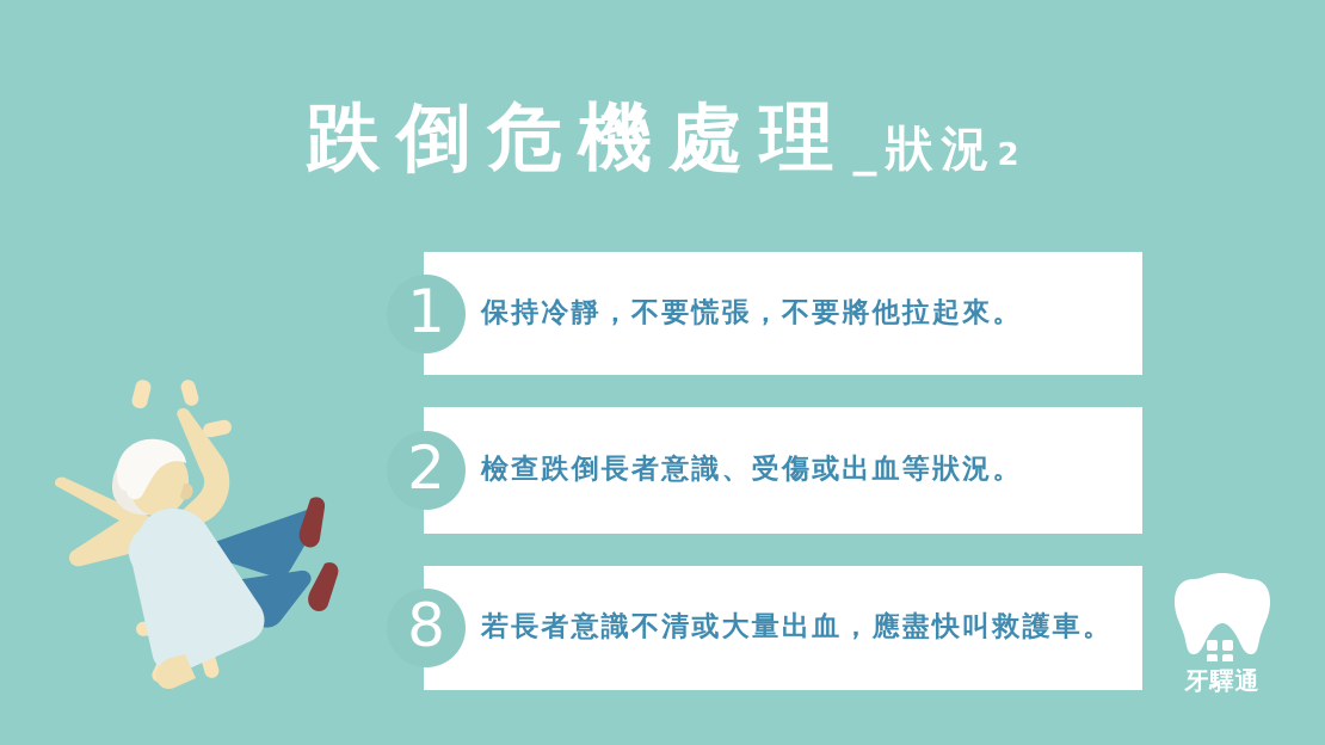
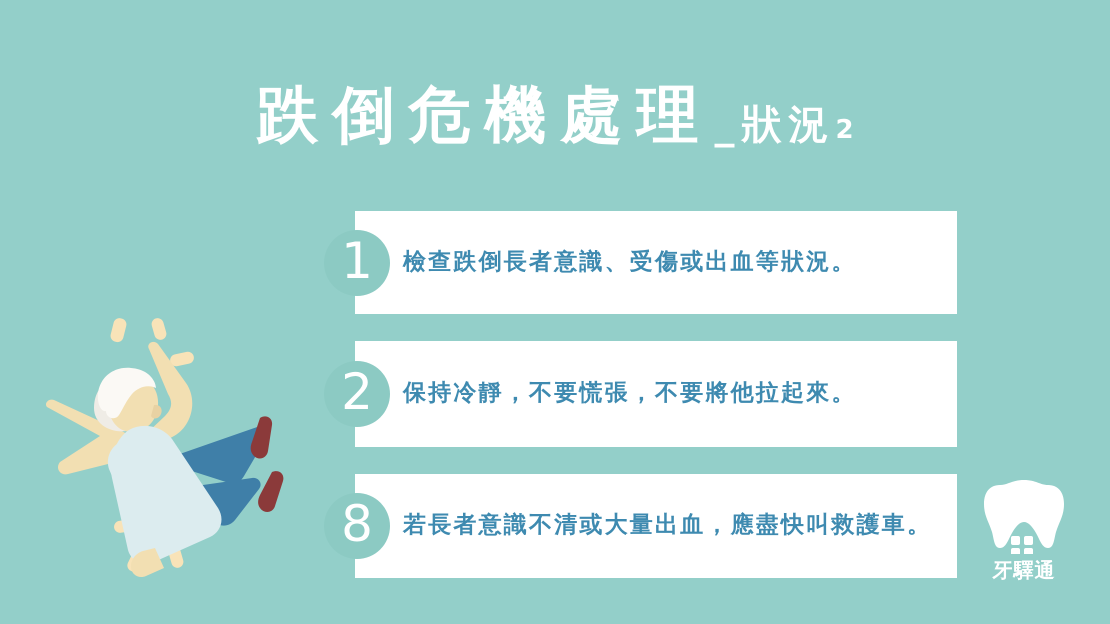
  跌倒危機處理
  _狀況2
  1
- 保持冷靜，不要慌張，不要將他拉起來。
+ 檢查跌倒長者意識、受傷或出血等狀況。
  2
- 檢查跌倒長者意識、受傷或出血等狀況。
+ 保持冷靜，不要慌張，不要將他拉起來。
  8
  若長者意識不清或大量出血，應盡快叫救護車。
  牙驛通
